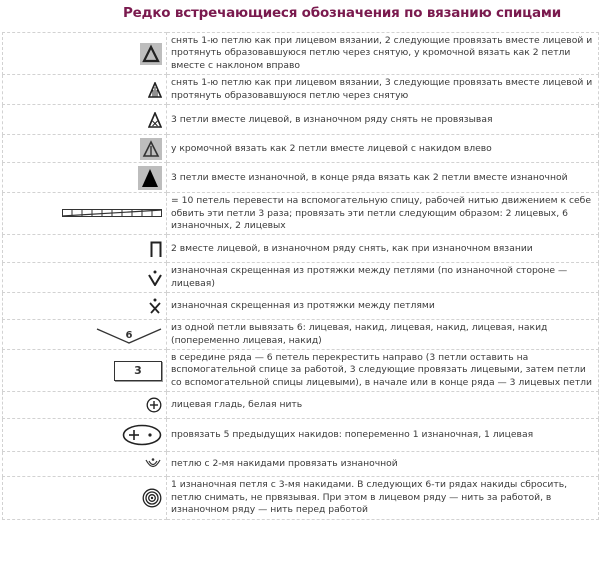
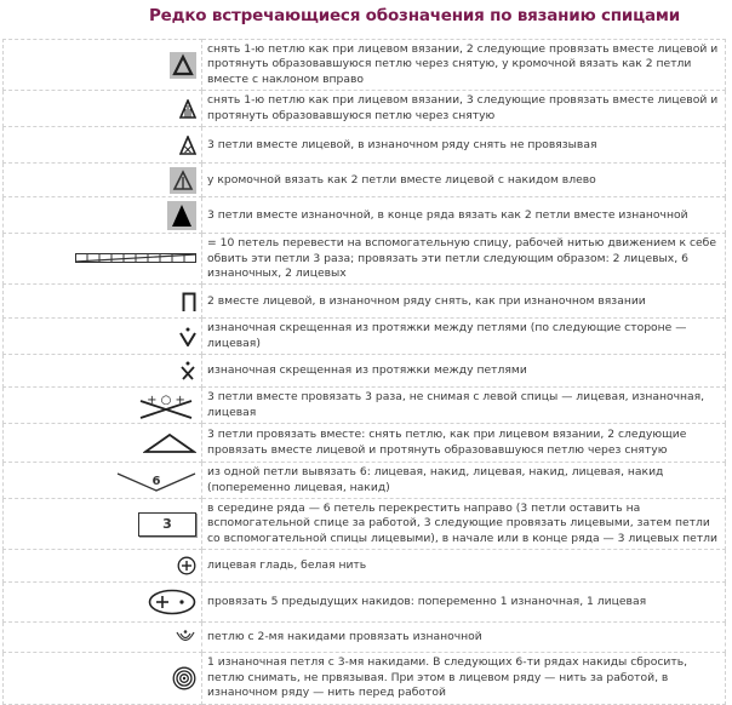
  Редко встречающиеся обозначения по вязанию спицами
  	снять 1-ю петлю как при лицевом вязании, 2 следующие провязать вместе лицевой и протянуть образовавшуюся петлю через снятую, у кромочной вязать как 2 петли вместе с наклоном вправо
  	снять 1-ю петлю как при лицевом вязании, 3 следующие провязать вместе лицевой и протянуть образовавшуюся петлю через снятую
  	3 петли вместе лицевой, в изнаночном ряду снять не провязывая
  	у кромочной вязать как 2 петли вместе лицевой с накидом влево
  	3 петли вместе изнаночной, в конце ряда вязать как 2 петли вместе изнаночной
  	= 10 петель перевести на вспомогательную спицу, рабочей нитью движением к себе обвить эти петли 3 раза; провязать эти петли следующим образом: 2 лицевых, 6 изнаночных, 2 лицевых
  	2 вместе лицевой, в изнаночном ряду снять, как при изнаночном вязании
- 	изнаночная скрещенная из протяжки между петлями (по изнаночной стороне — лицевая)
+ 	изнаночная скрещенная из протяжки между петлями (по следующие стороне — лицевая)
  	изнаночная скрещенная из протяжки между петлями
+ + ○ +	3 петли вместе провязать 3 раза, не снимая с левой спицы — лицевая, изнаночная, лицевая
+ 	3 петли провязать вместе: снять петлю, как при лицевом вязании, 2 следующие провязать вместе лицевой и протянуть образовавшуюся петлю через снятую
  6	из одной петли вывязать 6: лицевая, накид, лицевая, накид, лицевая, накид (попеременно лицевая, накид)
  3	в середине ряда — 6 петель перекрестить направо (3 петли оставить на вспомогательной спице за работой, 3 следующие провязать лицевыми, затем петли со вспомогательной спицы лицевыми), в начале или в конце ряда — 3 лицевых петли
  	лицевая гладь, белая нить
  	провязать 5 предыдущих накидов: попеременно 1 изнаночная, 1 лицевая
  	петлю с 2-мя накидами провязать изнаночной
  	1 изнаночная петля с 3-мя накидами. В следующих 6-ти рядах накиды сбросить, петлю снимать, не првязывая. При этом в лицевом ряду — нить за работой, в изнаночном ряду — нить перед работой
